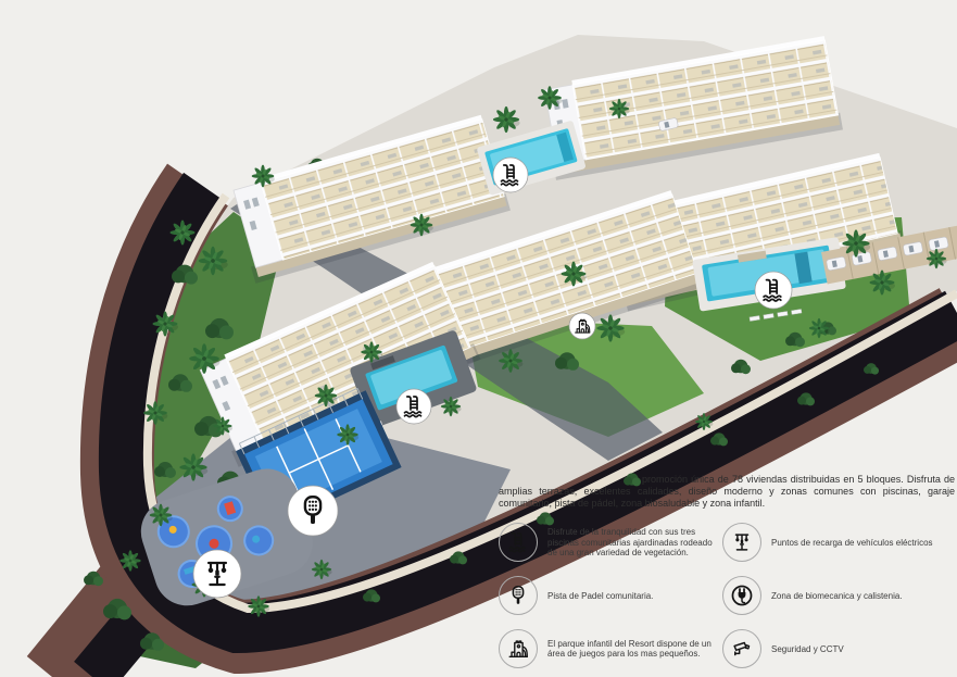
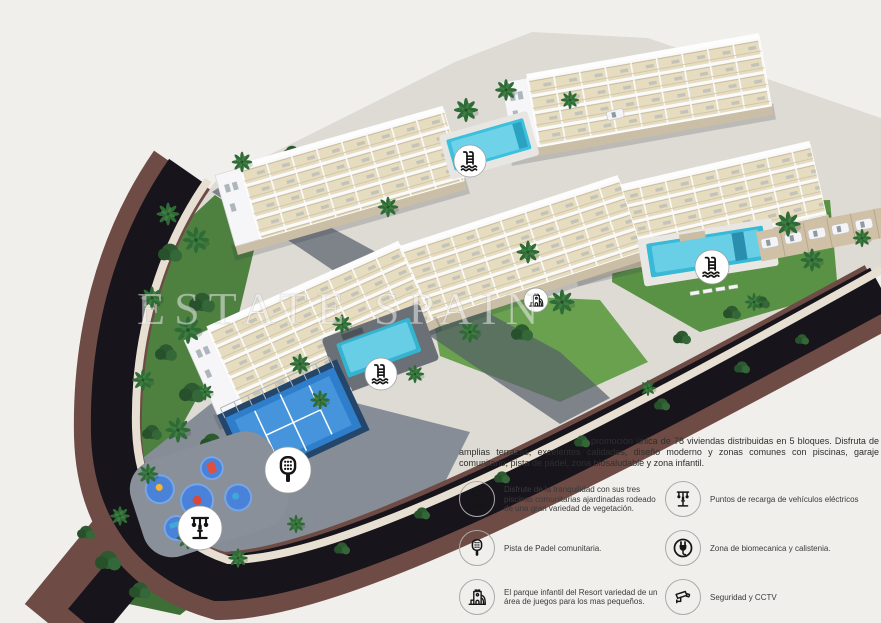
+ ESTATE SPAIN
  promoción única de 78 viviendas distribuidas en 5 bloques. Disfruta de amplias terrazas, excelentes calidades, diseño moderno y zonas comunes con piscinas, garaje comunitario, pista de pádel, zona biosaludable y zona infantil.
  Disfrute de la tranquilidad con sus tres piscinas comunitarias ajardinadas rodeado de una gran variedad de vegetación.
  Puntos de recarga de vehículos eléctricos
  Pista de Padel comunitaria.
  Zona de biomecanica y calistenia.
- El parque infantil del Resort dispone de un área de juegos para los mas pequeños.
+ El parque infantil del Resort variedad de un área de juegos para los mas pequeños.
  Seguridad y CCTV
